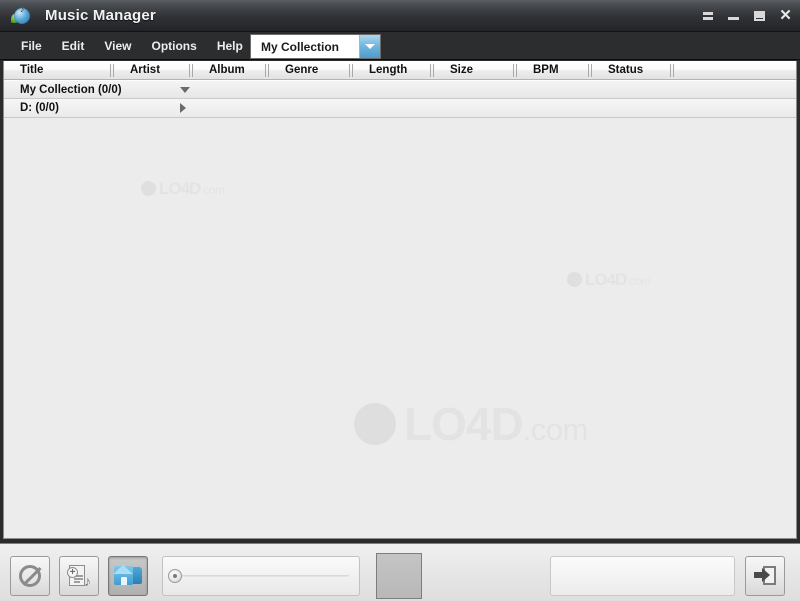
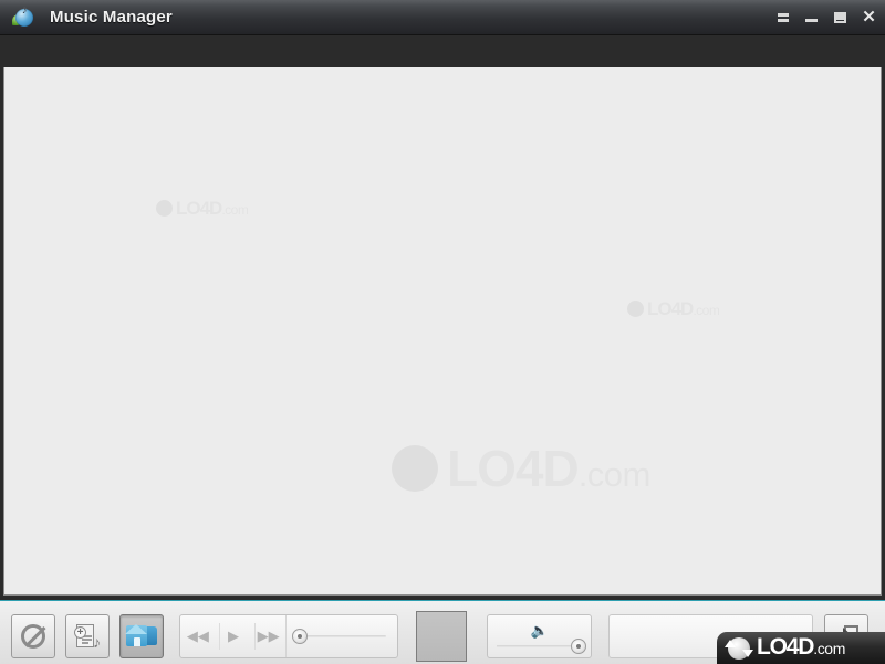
  ♪
  Music Manager
  ✕
- File
- Edit
- View
- Options
- Help
- My Collection
- Title
- Artist
- Album
- Genre
- Length
- Size
- BPM
- Status
- My Collection (0/0)
- D: (0/0)
  +
  ♪
+ ◀◀
+ ▶
+ ▶▶
+ 🔈
+ LO4D.com
